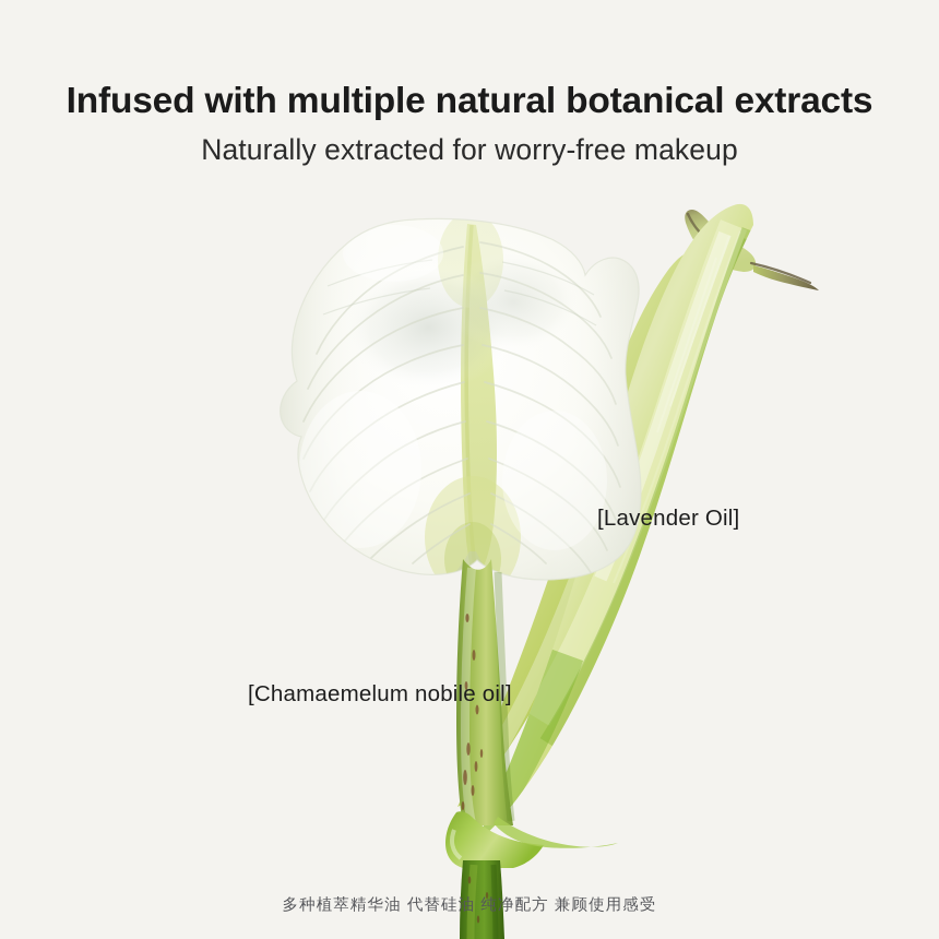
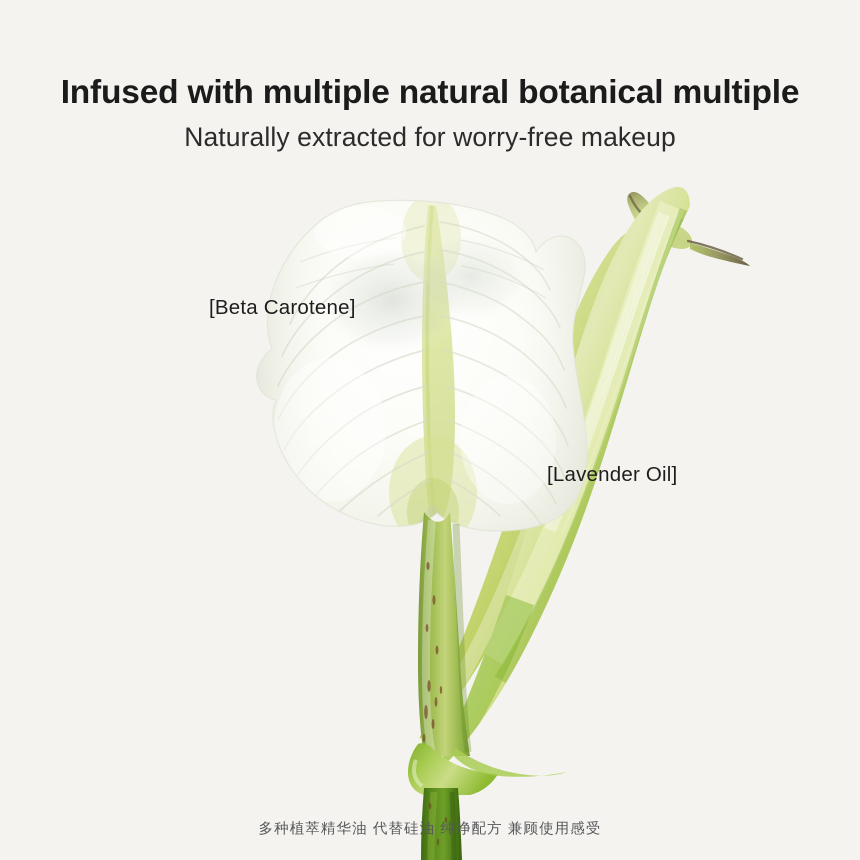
- Infused with multiple natural botanical extracts
+ Infused with multiple natural botanical multiple
  Naturally extracted for worry-free makeup
+ [Beta Carotene]
  [Lavender Oil]
- [Chamaemelum nobile oil]
  多种植萃精华油 代替硅油 纯净配方 兼顾使用感受
